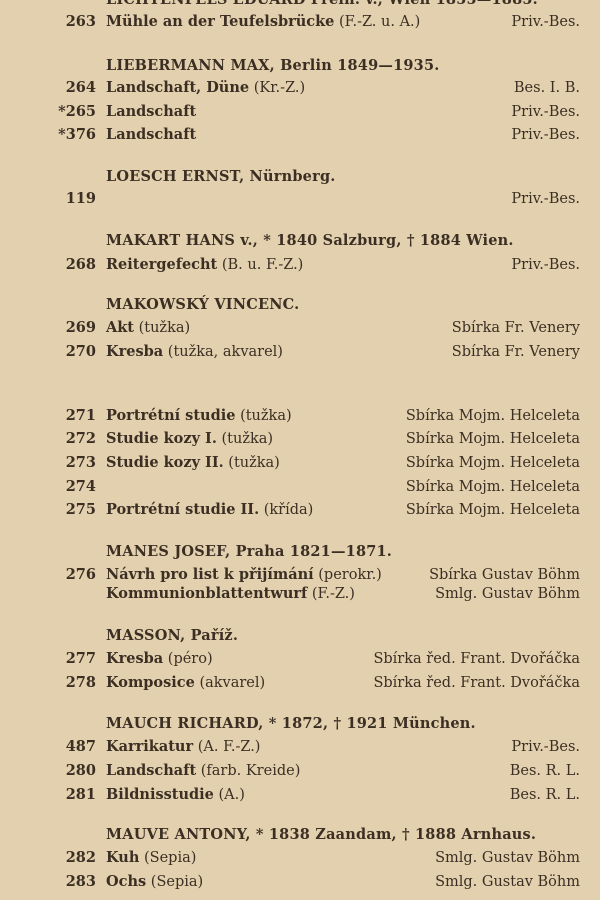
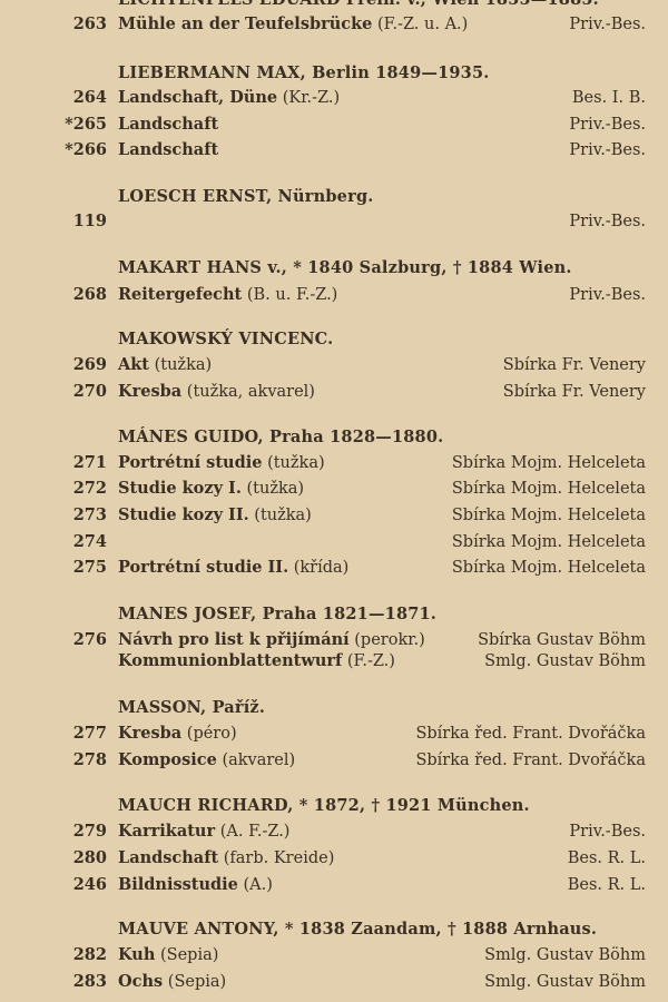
  263
  Mühle an der Teufelsbrücke (F.-Z. u. A.)
  Priv.-Bes.
  LIEBERMANN MAX, Berlin 1849—1935.
  264
  Landschaft, Düne (Kr.-Z.)
  Bes. I. B.
  *265
  Landschaft
  Priv.-Bes.
- *376
+ *266
  Landschaft
  Priv.-Bes.
  LOESCH ERNST, Nürnberg.
  119
  Priv.-Bes.
  MAKART HANS v., * 1840 Salzburg, † 1884 Wien.
  268
  Reitergefecht (B. u. F.-Z.)
  Priv.-Bes.
  MAKOWSKÝ VINCENC.
  269
  Akt (tužka)
  Sbírka Fr. Venery
  270
  Kresba (tužka, akvarel)
  Sbírka Fr. Venery
+ MÁNES GUIDO, Praha 1828—1880.
  271
  Portrétní studie (tužka)
  Sbírka Mojm. Helceleta
  272
  Studie kozy I. (tužka)
  Sbírka Mojm. Helceleta
  273
  Studie kozy II. (tužka)
  Sbírka Mojm. Helceleta
  274
  Sbírka Mojm. Helceleta
  275
  Portrétní studie II. (křída)
  Sbírka Mojm. Helceleta
  MANES JOSEF, Praha 1821—1871.
  276
  Návrh pro list k přijímání (perokr.)
  Sbírka Gustav Böhm
  Kommunionblattentwurf (F.-Z.)
  Smlg. Gustav Böhm
  MASSON, Paříž.
  277
  Kresba (péro)
  Sbírka řed. Frant. Dvořáčka
  278
  Komposice (akvarel)
  Sbírka řed. Frant. Dvořáčka
  MAUCH RICHARD, * 1872, † 1921 München.
- 487
+ 279
  Karrikatur (A. F.-Z.)
  Priv.-Bes.
  280
  Landschaft (farb. Kreide)
  Bes. R. L.
- 281
+ 246
  Bildnisstudie (A.)
  Bes. R. L.
  MAUVE ANTONY, * 1838 Zaandam, † 1888 Arnhaus.
  282
  Kuh (Sepia)
  Smlg. Gustav Böhm
  283
  Ochs (Sepia)
  Smlg. Gustav Böhm
